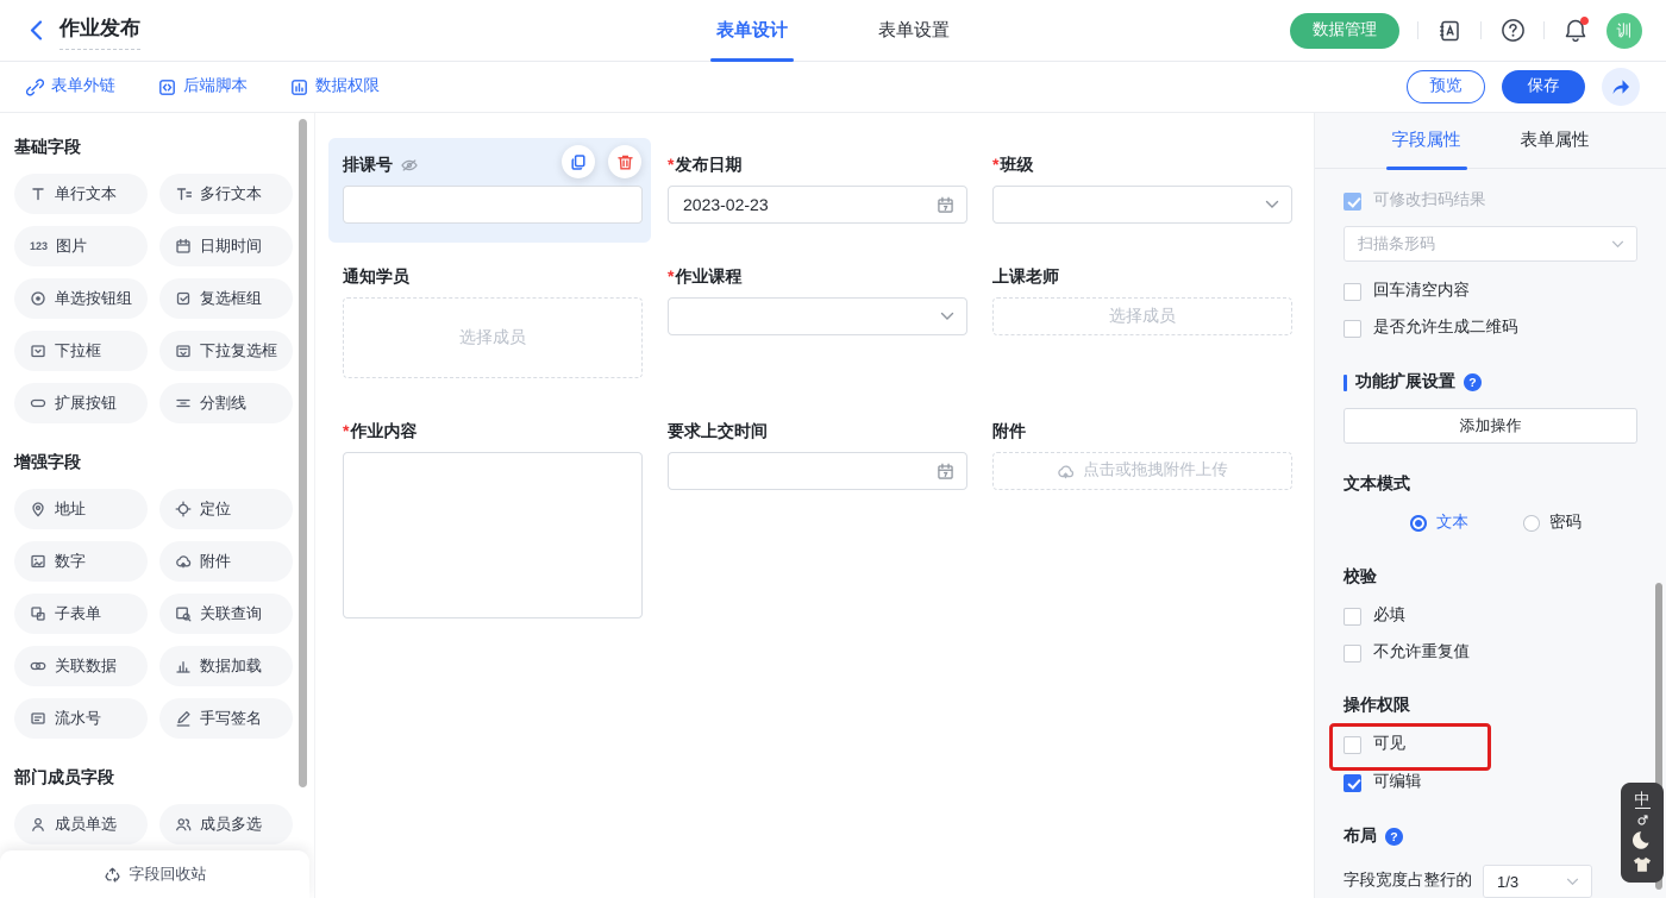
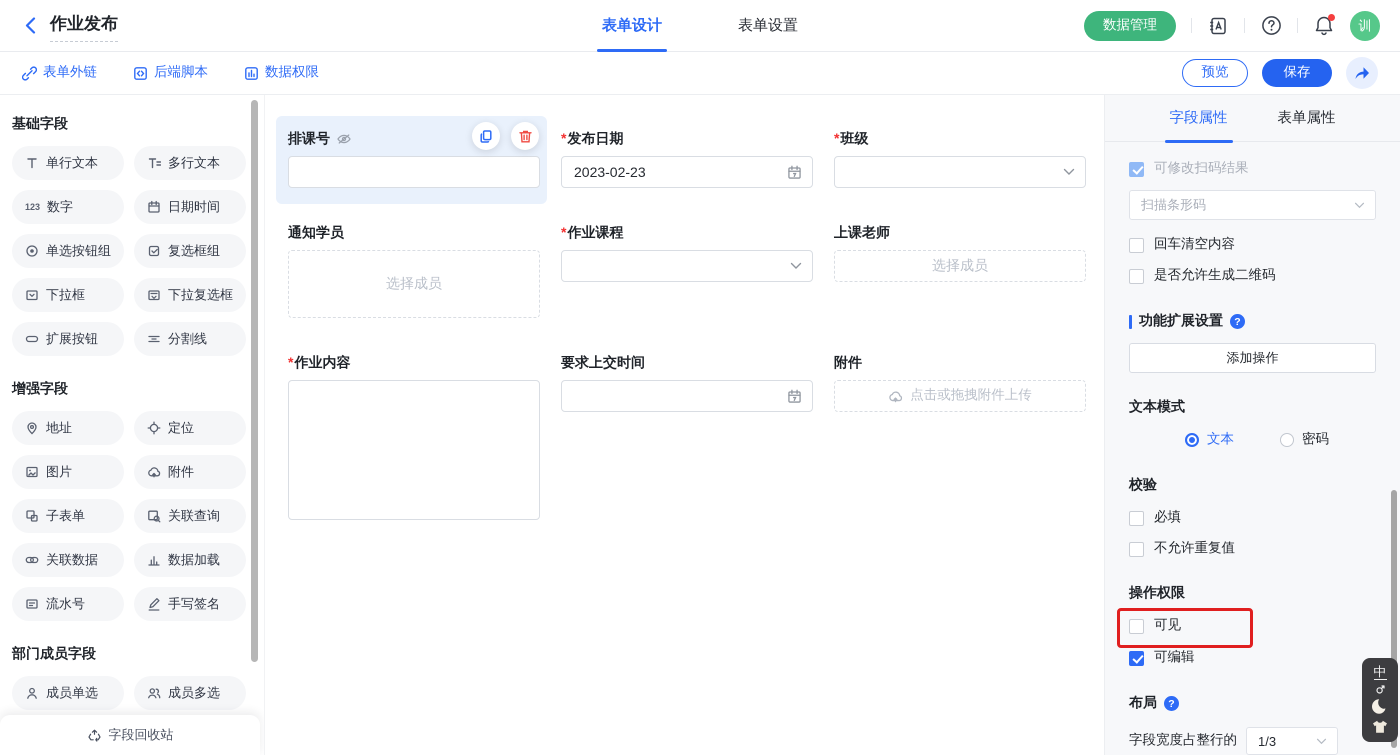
  作业发布
  表单设计
  表单设置
  数据管理
  训
  表单外链
  后端脚本
  数据权限
  预览
  保存
  基础字段
  单行文本
  多行文本
  123
- 图片
+ 数字
  日期时间
  单选按钮组
  复选框组
  下拉框
  下拉复选框
  扩展按钮
  分割线
  增强字段
  地址
  定位
- 数字
+ 图片
  附件
  子表单
  关联查询
  关联数据
  数据加载
  流水号
  手写签名
  部门成员字段
  成员单选
  成员多选
  字段回收站
  排课号
  *发布日期
  2023-02-23
  *班级
  通知学员
  选择成员
  *作业课程
  上课老师
  选择成员
  *作业内容
  要求上交时间
  附件
  点击或拖拽附件上传
  字段属性
  表单属性
  可修改扫码结果
  扫描条形码
  回车清空内容
  是否允许生成二维码
  功能扩展设置
  ?
  添加操作
  文本模式
  文本
  密码
  校验
  必填
  不允许重复值
  操作权限
  可见
  可编辑
  布局
  ?
  字段宽度占整行的
  1/3
  中
